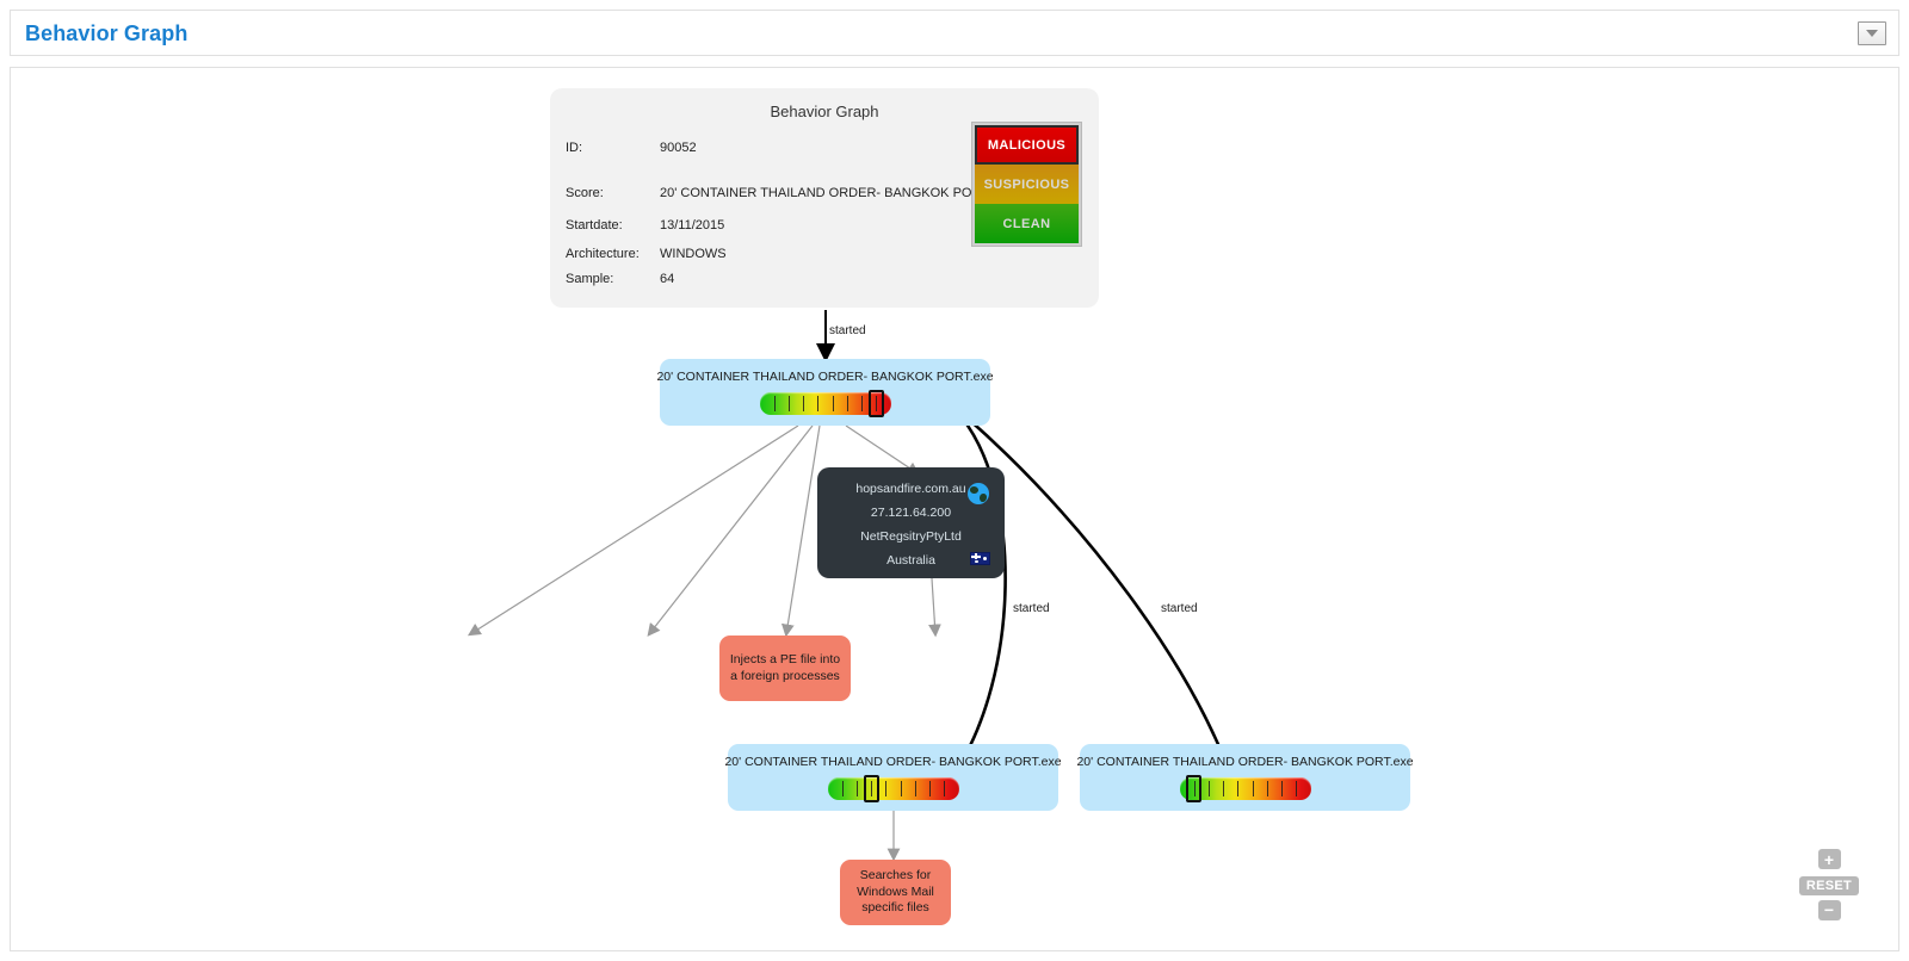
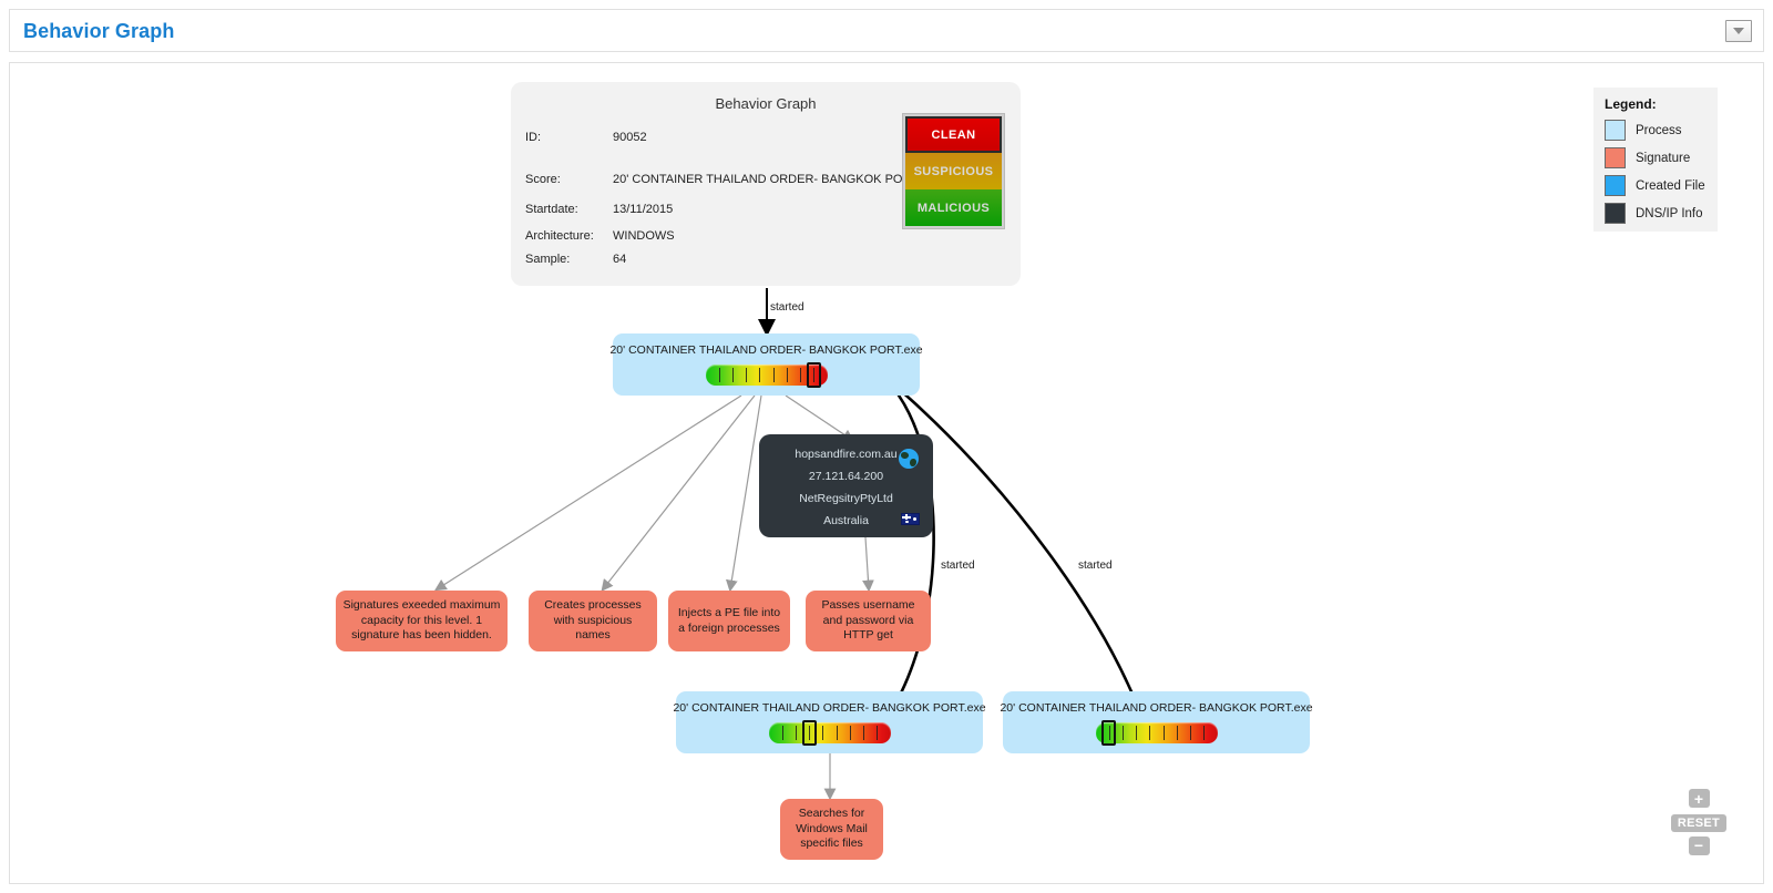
  Behavior Graph
  Behavior Graph
  ID:
  90052
  Score:
  20' CONTAINER THAILAND ORDER- BANGKOK PO
  Startdate:
  13/11/2015
  Architecture:
  WINDOWS
  Sample:
  64
- MALICIOUS
+ CLEAN
  SUSPICIOUS
- CLEAN
+ MALICIOUS
+ Legend:
+ Process
+ Signature
+ Created File
+ DNS/IP Info
  started
  started
  started
  20' CONTAINER THAILAND ORDER- BANGKOK PORT.exe
  hopsandfire.com.au
  27.121.64.200
  NetRegsitryPtyLtd
  Australia
+ Signatures exeeded maximum capacity for this level. 1 signature has been hidden.
+ Creates processes with suspicious names
  Injects a PE file into a foreign processes
+ Passes username and password via HTTP get
  Searches for Windows Mail specific files
  20' CONTAINER THAILAND ORDER- BANGKOK PORT.exe
  20' CONTAINER THAILAND ORDER- BANGKOK PORT.exe
  + RESET −
